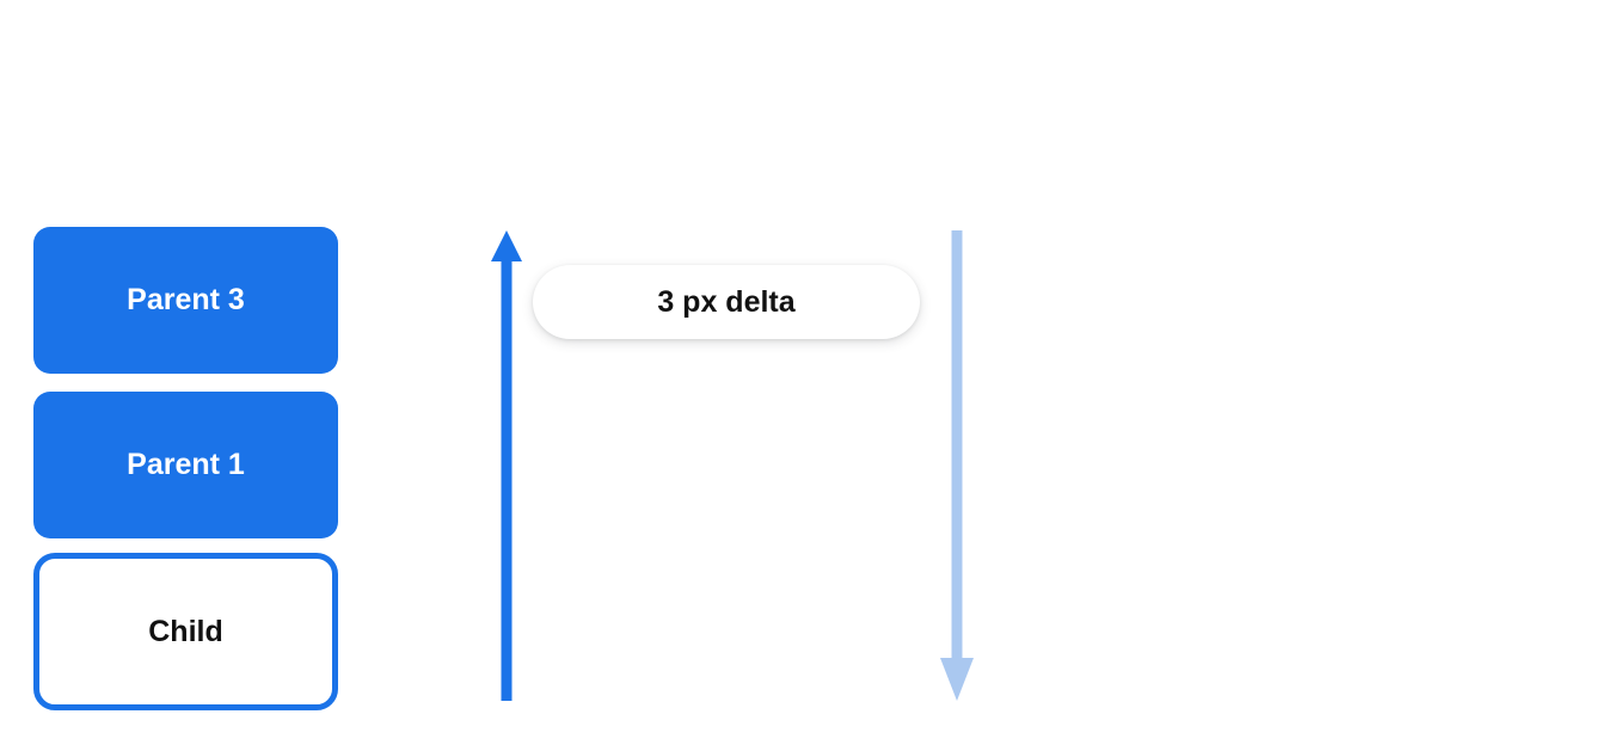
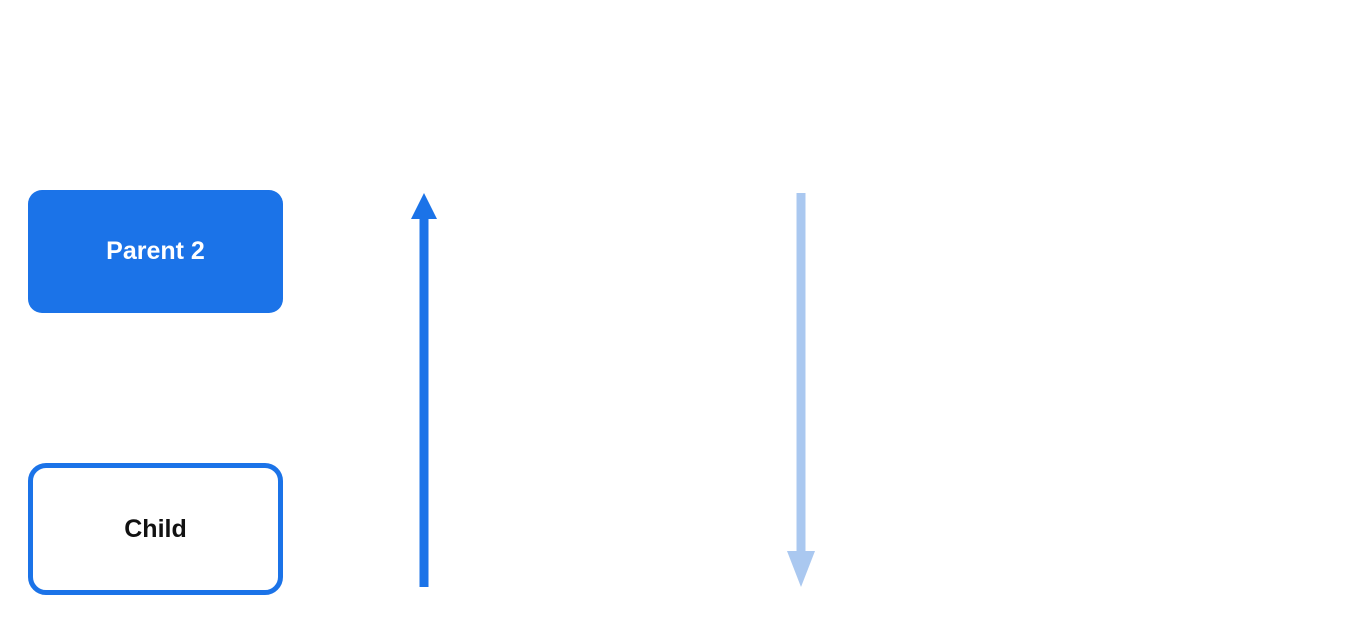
- Parent 3
+ Parent 2
- Parent 1
  Child
- 3 px delta
